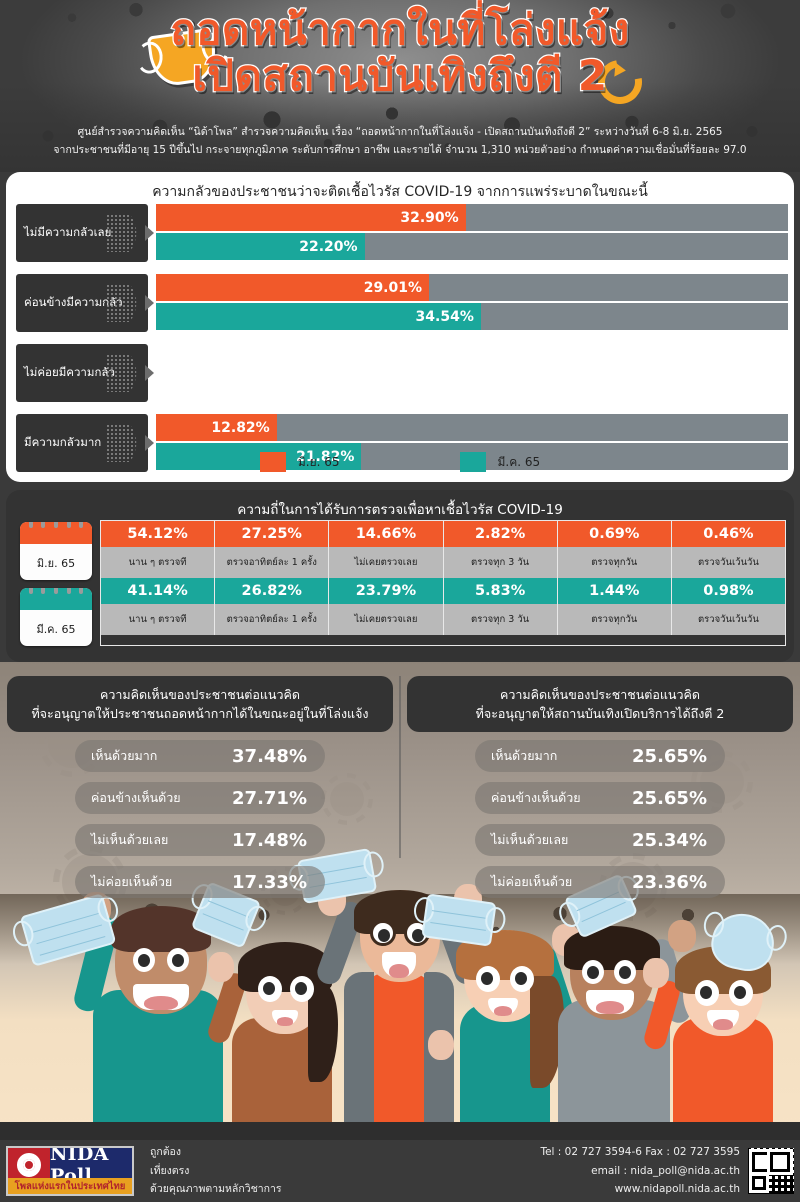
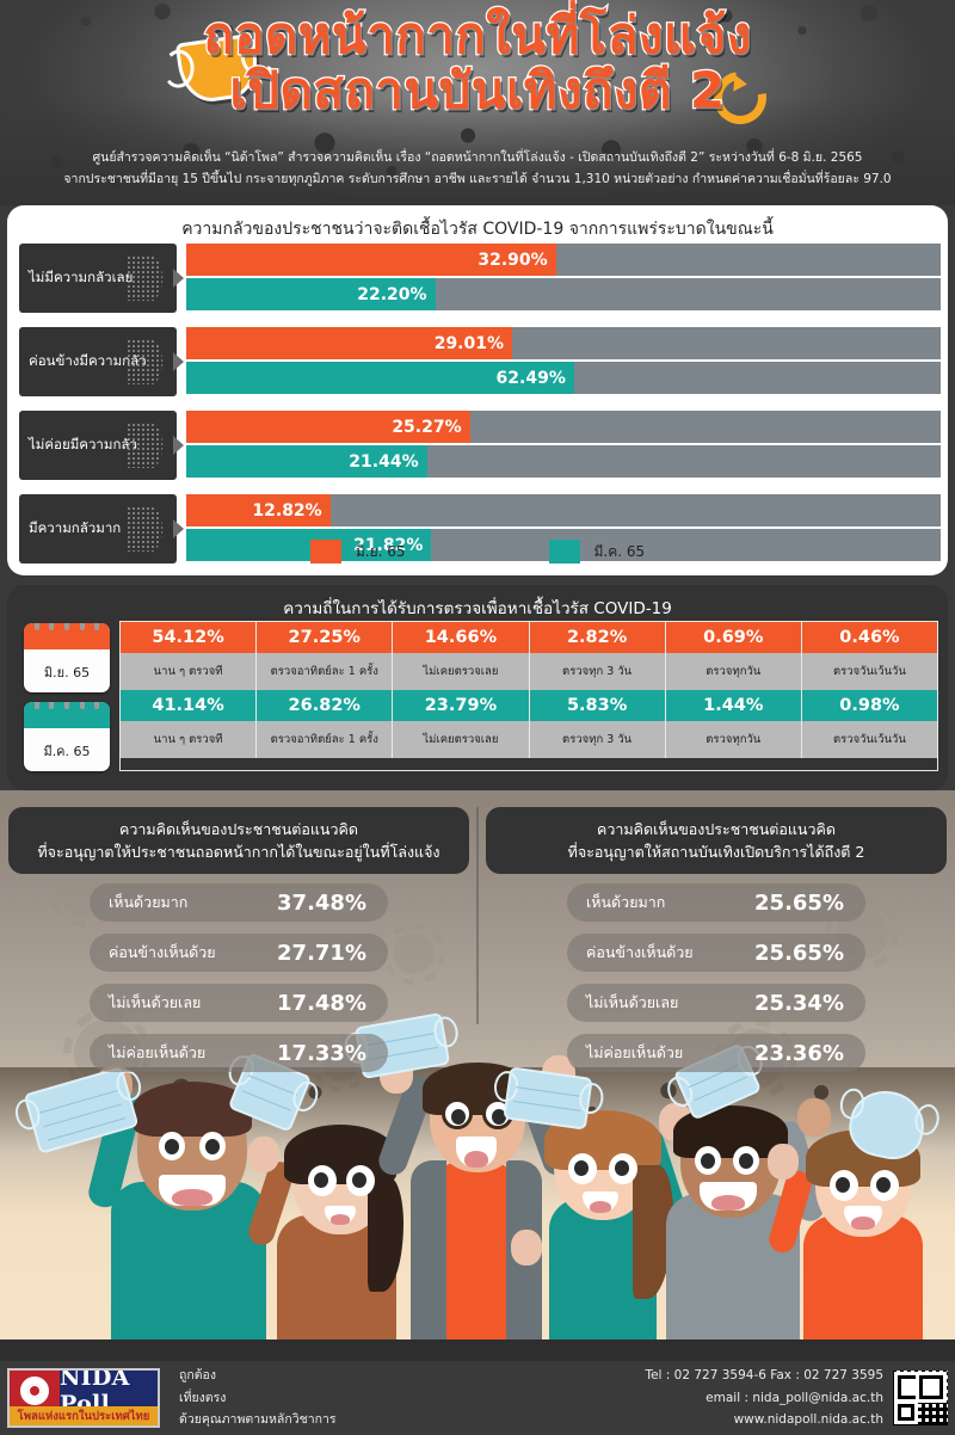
  ถอดหน้ากากในที่โล่งแจ้ง
  เปิดสถานบันเทิงถึงตี 2
  ศูนย์สำรวจความคิดเห็น “นิด้าโพล” สำรวจความคิดเห็น เรื่อง “ถอดหน้ากากในที่โล่งแจ้ง - เปิดสถานบันเทิงถึงตี 2” ระหว่างวันที่ 6-8 มิ.ย. 2565
  จากประชาชนที่มีอายุ 15 ปีขึ้นไป กระจายทุกภูมิภาค ระดับการศึกษา อาชีพ และรายได้ จำนวน 1,310 หน่วยตัวอย่าง กำหนดค่าความเชื่อมั่นที่ร้อยละ 97.0
  ความกลัวของประชาชนว่าจะติดเชื้อไวรัส COVID-19 จากการแพร่ระบาดในขณะนี้
  ไม่มีความกลัวเลย
  32.90%
  22.20%
  ค่อนข้างมีความกลัว
  29.01%
- 34.54%
+ 62.49%
  ไม่ค่อยมีความกลัว
+ 25.27%
+ 21.44%
  มีความกลัวมาก
  12.82%
  21.82%
  มิ.ย. 65
  มี.ค. 65
  ความถี่ในการได้รับการตรวจเพื่อหาเชื้อไวรัส COVID-19
  มิ.ย. 65
  มี.ค. 65
  54.12%
  27.25%
  14.66%
  2.82%
  0.69%
  0.46%
  นาน ๆ ตรวจที
  ตรวจอาทิตย์ละ 1 ครั้ง
  ไม่เคยตรวจเลย
  ตรวจทุก 3 วัน
  ตรวจทุกวัน
  ตรวจวันเว้นวัน
  41.14%
  26.82%
  23.79%
  5.83%
  1.44%
  0.98%
  นาน ๆ ตรวจที
  ตรวจอาทิตย์ละ 1 ครั้ง
  ไม่เคยตรวจเลย
  ตรวจทุก 3 วัน
  ตรวจทุกวัน
  ตรวจวันเว้นวัน
  ความคิดเห็นของประชาชนต่อแนวคิด
  ที่จะอนุญาตให้ประชาชนถอดหน้ากากได้ในขณะอยู่ในที่โล่งแจ้ง
  ความคิดเห็นของประชาชนต่อแนวคิด
  ที่จะอนุญาตให้สถานบันเทิงเปิดบริการได้ถึงตี 2
  เห็นด้วยมาก
  37.48%
  ค่อนข้างเห็นด้วย
  27.71%
  ไม่เห็นด้วยเลย
  17.48%
  ไม่ค่อยเห็นด้วย
  17.33%
  เห็นด้วยมาก
  25.65%
  ค่อนข้างเห็นด้วย
  25.65%
  ไม่เห็นด้วยเลย
  25.34%
  ไม่ค่อยเห็นด้วย
  23.36%
  NIDA Poll
  โพลแห่งแรกในประเทศไทย
  ถูกต้อง
  เที่ยงตรง
  ด้วยคุณภาพตามหลักวิชาการ
  Tel : 02 727 3594-6 Fax : 02 727 3595
  email : nida_poll@nida.ac.th
  www.nidapoll.nida.ac.th
